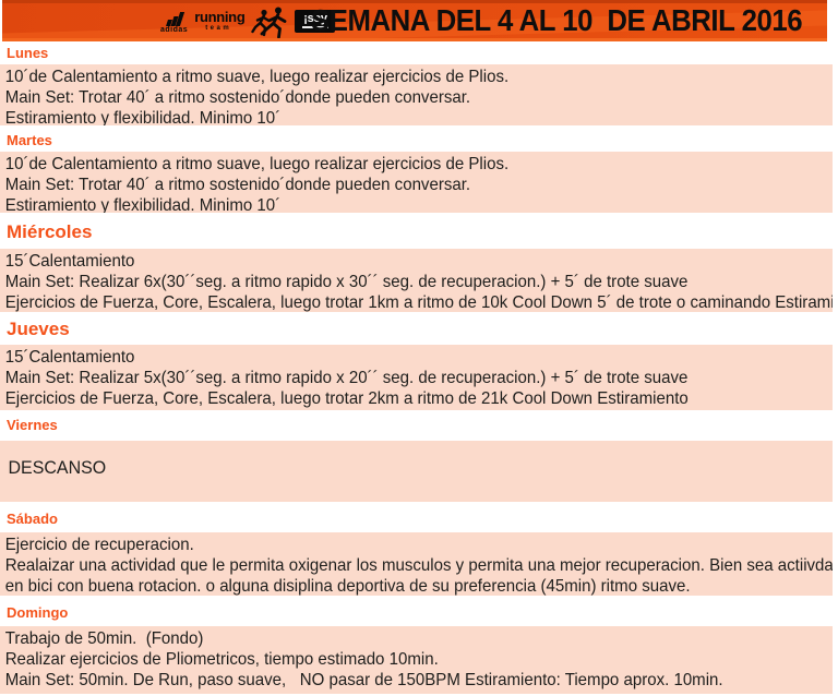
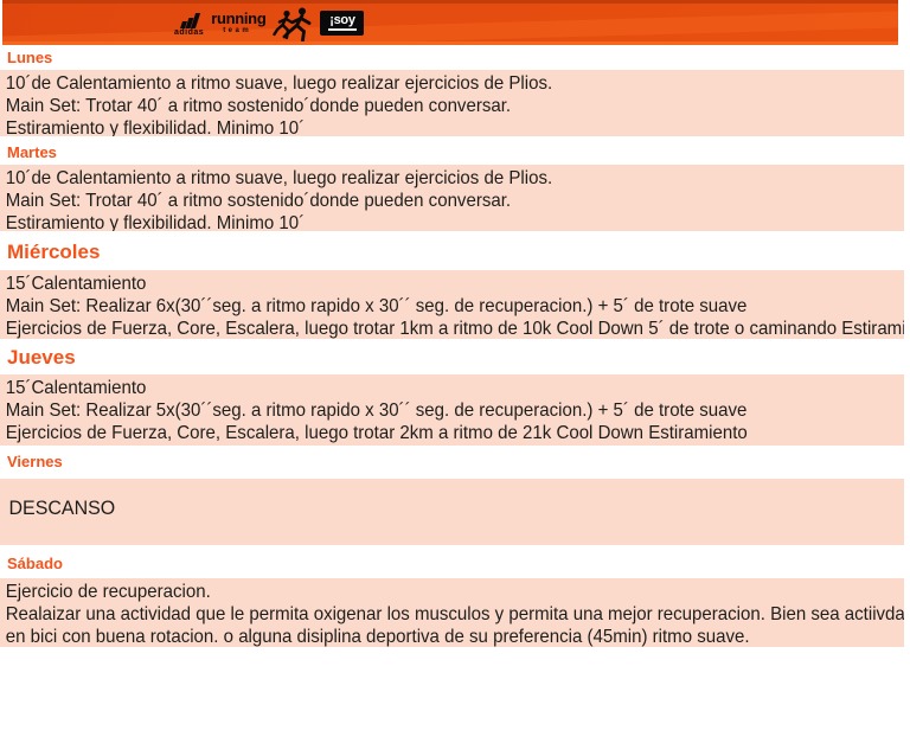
  running
  ¡soy
- SEMANA DEL 4 AL 10 DE ABRIL 2016
  Lunes
  10´de Calentamiento a ritmo suave, luego realizar ejercicios de Plios.
  Main Set: Trotar 40´ a ritmo sostenido´donde pueden conversar.
  Estiramiento y flexibilidad. Minimo 10´
  Martes
  10´de Calentamiento a ritmo suave, luego realizar ejercicios de Plios.
  Main Set: Trotar 40´ a ritmo sostenido´donde pueden conversar.
  Estiramiento y flexibilidad. Minimo 10´
  Miércoles
  15´Calentamiento
  Main Set: Realizar 6x(30´´seg. a ritmo rapido x 30´´ seg. de recuperacion.) + 5´ de trote suave
  Ejercicios de Fuerza, Core, Escalera, luego trotar 1km a ritmo de 10k Cool Down 5´ de trote o caminando Estirami
  Jueves
  15´Calentamiento
- Main Set: Realizar 5x(30´´seg. a ritmo rapido x 20´´ seg. de recuperacion.) + 5´ de trote suave
+ Main Set: Realizar 5x(30´´seg. a ritmo rapido x 30´´ seg. de recuperacion.) + 5´ de trote suave
  Ejercicios de Fuerza, Core, Escalera, luego trotar 2km a ritmo de 21k Cool Down Estiramiento
  Viernes
  DESCANSO
  Sábado
  Ejercicio de recuperacion.
  Realaizar una actividad que le permita oxigenar los musculos y permita una mejor recuperacion. Bien sea actiivda
  en bici con buena rotacion. o alguna disiplina deportiva de su preferencia (45min) ritmo suave.
- Domingo
- Trabajo de 50min. (Fondo)
- Realizar ejercicios de Pliometricos, tiempo estimado 10min.
- Main Set: 50min. De Run, paso suave, NO pasar de 150BPM Estiramiento: Tiempo aprox. 10min.
